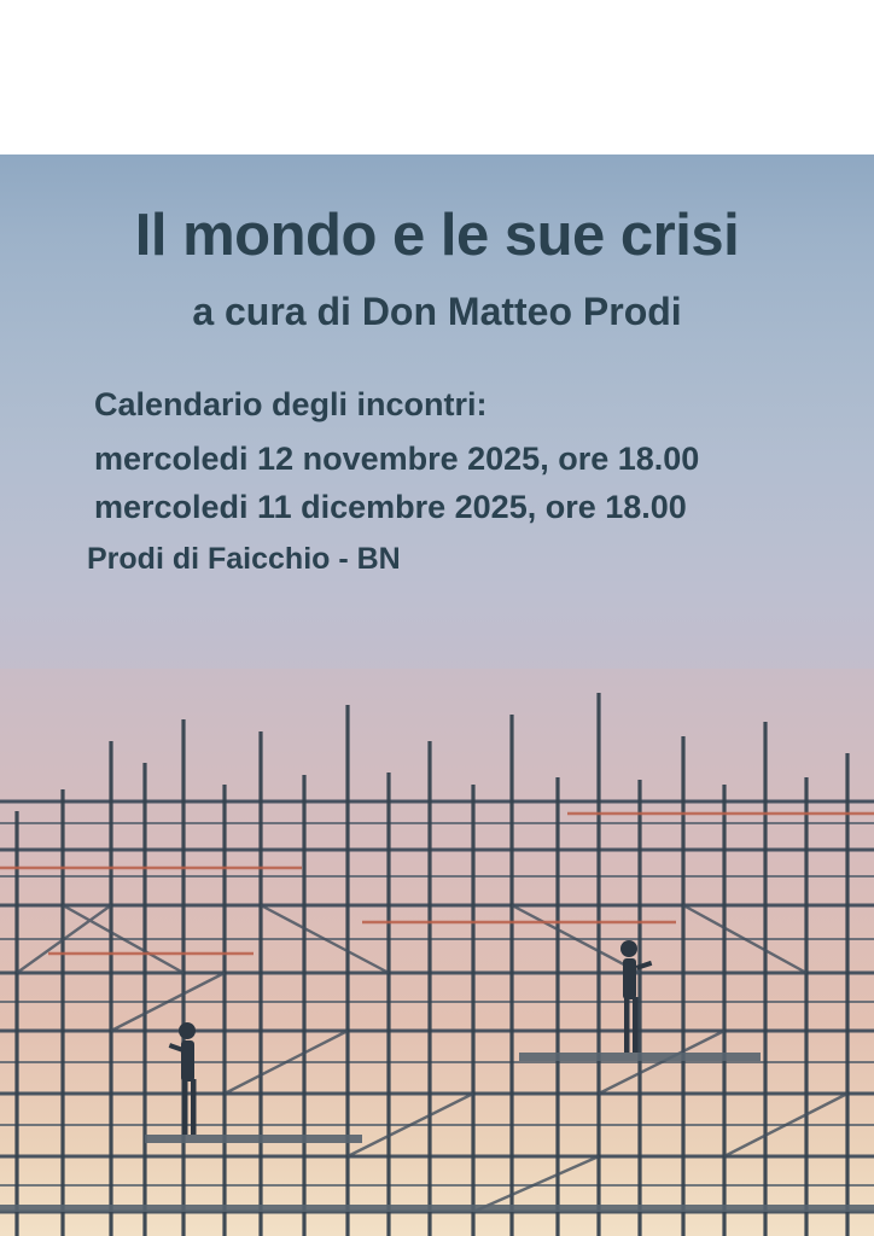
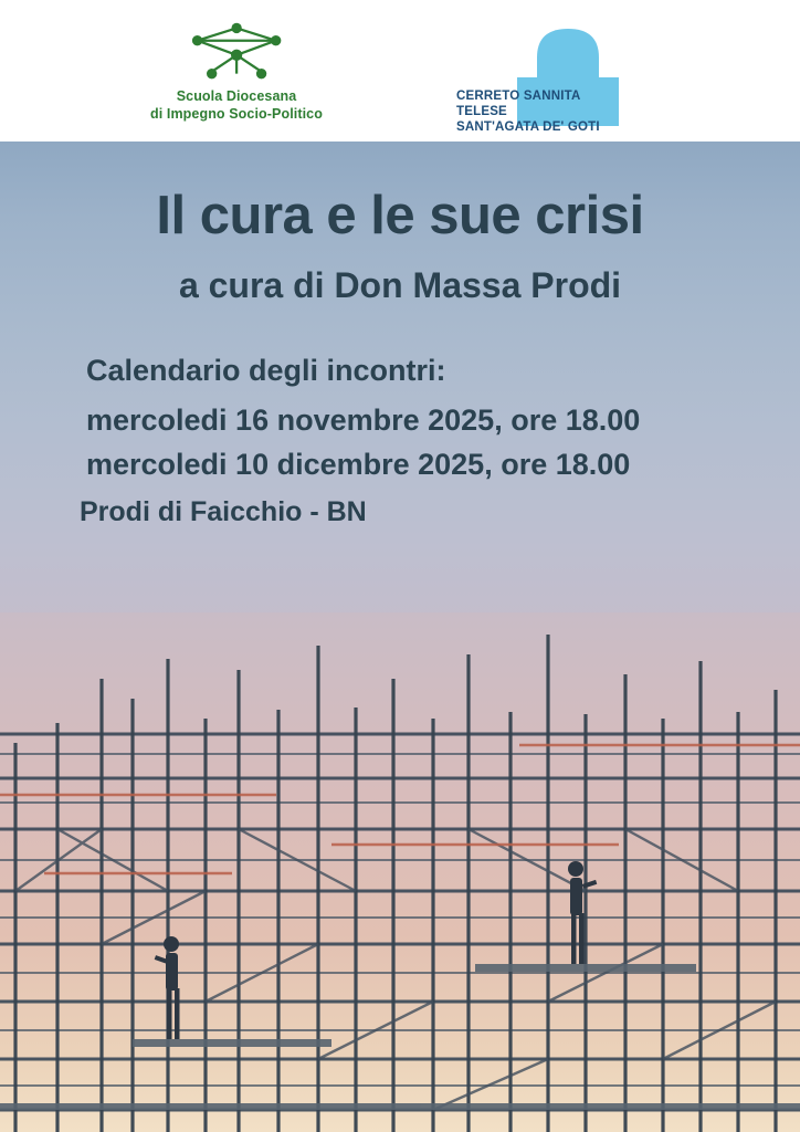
+ Scuola Diocesana
+ di Impegno Socio-Politico
+ CERRETO SANNITA
+ TELESE
+ SANT'AGATA DE' GOTI
- Il mondo e le sue crisi
+ Il cura e le sue crisi
- a cura di Don Matteo Prodi
+ a cura di Don Massa Prodi
  Calendario degli incontri:
- mercoledi 12 novembre 2025, ore 18.00
+ mercoledi 16 novembre 2025, ore 18.00
- mercoledi 11 dicembre 2025, ore 18.00
+ mercoledi 10 dicembre 2025, ore 18.00
  Prodi di Faicchio - BN
